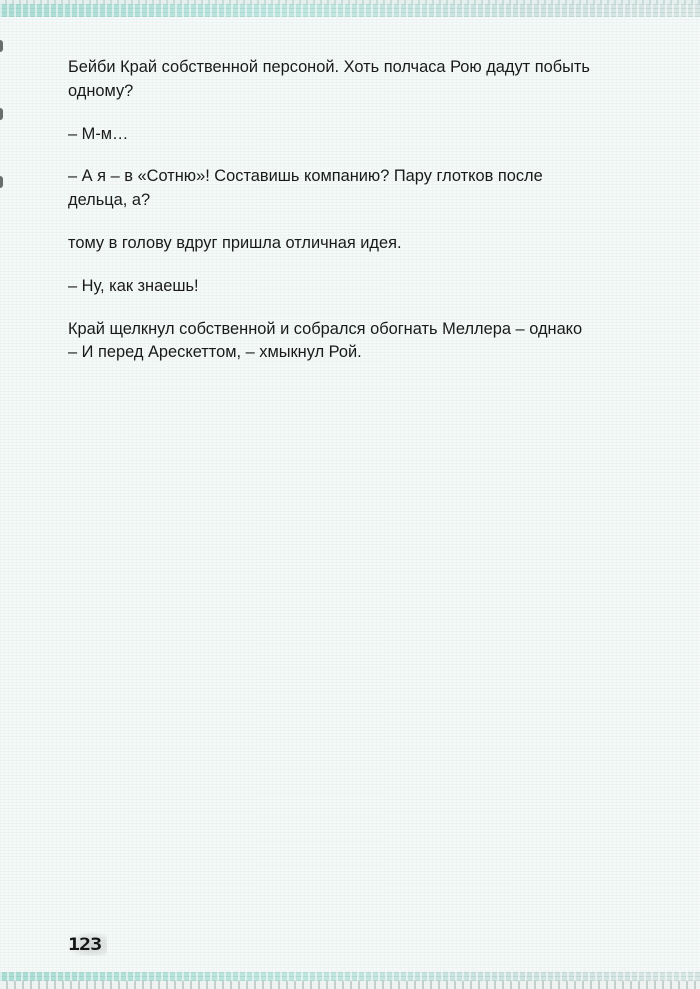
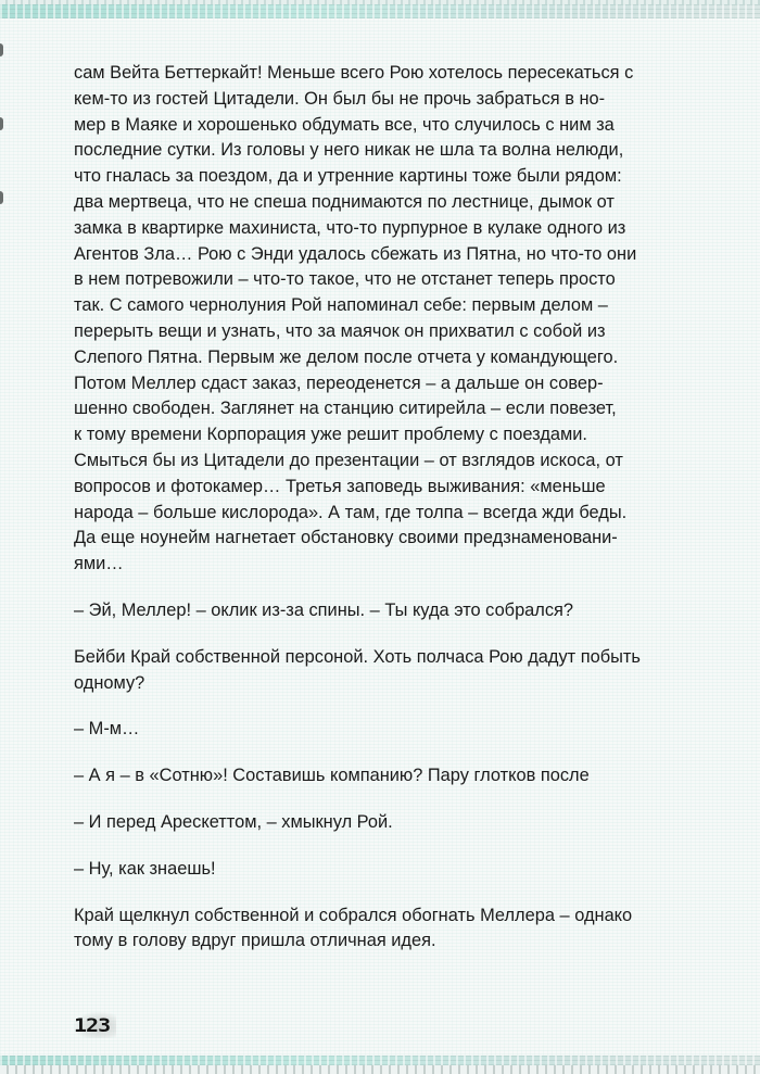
+ сам Вейта Беттеркайт! Меньше всего Рою хотелось пересекаться с
+ кем-то из гостей Цитадели. Он был бы не прочь забраться в но-
+ мер в Маяке и хорошенько обдумать все, что случилось с ним за
+ последние сутки. Из головы у него никак не шла та волна нелюди,
+ что гналась за поездом, да и утренние картины тоже были рядом:
+ два мертвеца, что не спеша поднимаются по лестнице, дымок от
+ замка в квартирке махиниста, что-то пурпурное в кулаке одного из
+ Агентов Зла… Рою с Энди удалось сбежать из Пятна, но что-то они
+ в нем потревожили – что-то такое, что не отстанет теперь просто
+ так. С самого чернолуния Рой напоминал себе: первым делом –
+ перерыть вещи и узнать, что за маячок он прихватил с собой из
+ Слепого Пятна. Первым же делом после отчета у командующего.
+ Потом Меллер сдаст заказ, переоденется – а дальше он совер-
+ шенно свободен. Заглянет на станцию ситирейла – если повезет,
+ к тому времени Корпорация уже решит проблему с поездами.
+ Смыться бы из Цитадели до презентации – от взглядов искоса, от
+ вопросов и фотокамер… Третья заповедь выживания: «меньше
+ народа – больше кислорода». А там, где толпа – всегда жди беды.
+ Да еще ноунейм нагнетает обстановку своими предзнаменовани-
+ ями…
+ – Эй, Меллер! – оклик из-за спины. – Ты куда это собрался?
  Бейби Край собственной персоной. Хоть полчаса Рою дадут побыть
  одному?
  – М-м…
  – А я – в «Сотню»! Составишь компанию? Пару глотков после
- дельца, а?
- тому в голову вдруг пришла отличная идея.
+ – И перед Арескеттом, – хмыкнул Рой.
  – Ну, как знаешь!
  Край щелкнул собственной и собрался обогнать Меллера – однако
- – И перед Арескеттом, – хмыкнул Рой.
+ тому в голову вдруг пришла отличная идея.
  123
